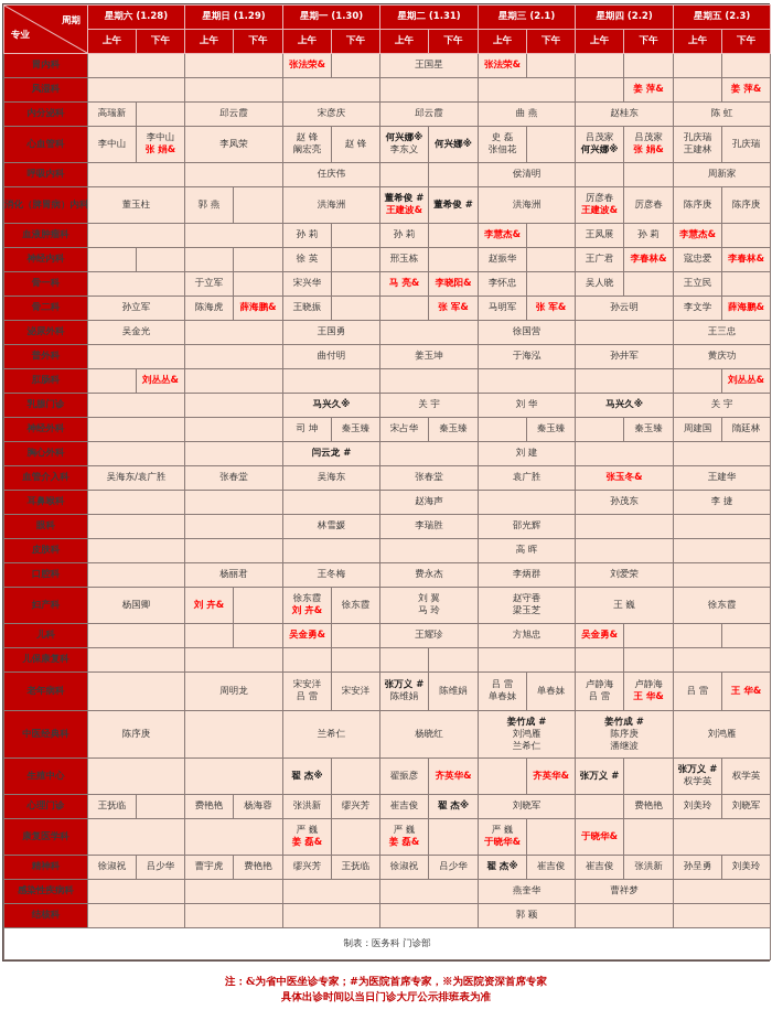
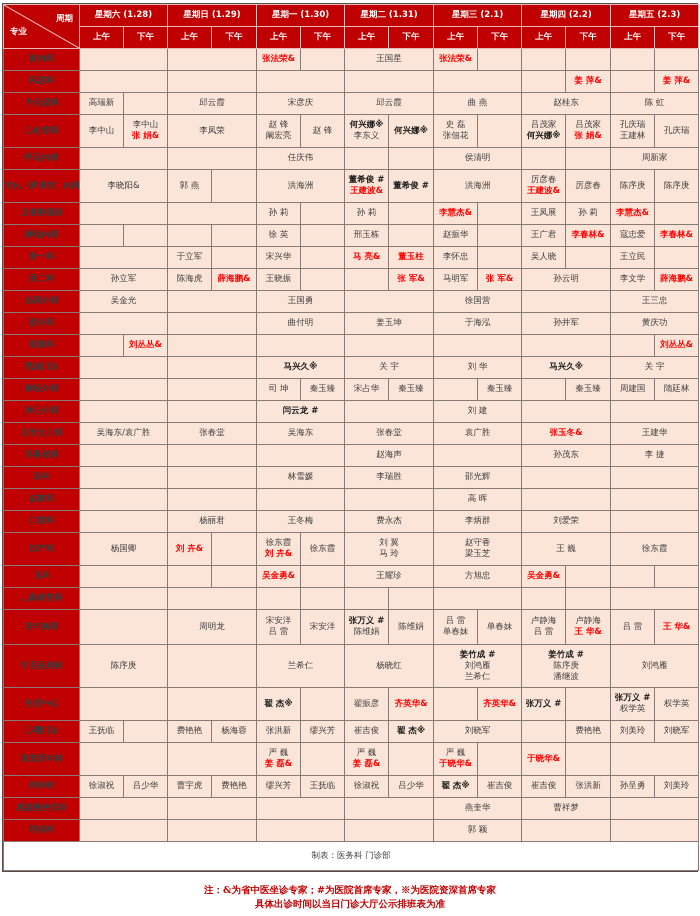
  周期 专业	星期六 (1.28)	星期日 (1.29)	星期一 (1.30)	星期二 (1.31)	星期三 (2.1)	星期四 (2.2)	星期五 (2.3)
  上午	下午	上午	下午	上午	下午	上午	下午	上午	下午	上午	下午	上午	下午
  胃内科			张法荣&		王国星	张法荣&
  风湿科							姜 萍&		姜 萍&
  内分泌科	高瑞新		邱云霞	宋彦庆	邱云霞	曲 燕	赵桂东	陈 虹
  心血管科	李中山	李中山张 娟&	李凤荣	赵 锋阚宏亮	赵 锋	何兴娜※李东义	何兴娜※	史 磊张佃花		吕茂家何兴娜※	吕茂家张 娟&	孔庆瑞王建林	孔庆瑞
  呼吸内科			任庆伟			侯清明			周新家
- 消化（脾胃病）内科	董玉柱	郭 燕		洪海洲	董希俊 #王建波&	董希俊 #	洪海洲	厉彦春王建波&	厉彦春	陈序庚	陈序庚
+ 消化（脾胃病）内科	李晓阳&	郭 燕		洪海洲	董希俊 #王建波&	董希俊 #	洪海洲	厉彦春王建波&	厉彦春	陈序庚	陈序庚
  血液肿瘤科			孙 莉		孙 莉		李慧杰&		王凤展	孙 莉	李慧杰&
  神经内科					徐 英		邢玉栋		赵振华		王广君	李春林&	寇忠爱	李春林&
- 骨一科		于立军		宋兴华		马 亮&	李晓阳&	李怀忠		吴人晓		王立民
+ 骨一科		于立军		宋兴华		马 亮&	董玉柱	李怀忠		吴人晓		王立民
  骨二科	孙立军	陈海虎	薛海鹏&	王晓振			张 军&	马明军	张 军&	孙云明	李文学	薛海鹏&
  泌尿外科	吴金光		王国勇		徐国营		王三忠
  普外科			曲付明	姜玉坤	于海泓	孙井军	黄庆功
  肛肠科		刘丛丛&							刘丛丛&
  乳腺门诊			马兴久※	关 宇	刘 华	马兴久※	关 宇
  神经外科			司 坤	秦玉臻	宋占华	秦玉臻		秦玉臻		秦玉臻	周建国	隋廷林
  胸心外科			闫云龙 #		刘 建
  血管介入科	吴海东/袁广胜	张春堂	吴海东	张春堂	袁广胜	张玉冬&	王建华
  耳鼻喉科				赵海声		孙茂东	李 捷
  眼科			林雪媛	李瑞胜	邵光辉
  皮肤科					高 晖
  口腔科		杨丽君	王冬梅	费永杰	李炳群	刘爱荣
  妇产科	杨国卿	刘 卉&		徐东霞刘 卉&	徐东霞	刘 翼马 玲	赵守香梁玉芝	王 巍	徐东霞
  儿科				吴金勇&		王耀珍	方旭忠	吴金勇&
  儿保康复科
  老年病科		周明龙	宋安洋吕 雷	宋安洋	张万义 #陈维娟	陈维娟	吕 雷单春妹	单春妹	卢静海吕 雷	卢静海王 华&	吕 雷	王 华&
  中医经典科	陈序庚		兰希仁	杨晓红	姜竹成 #刘鸿雁兰希仁	姜竹成 #陈序庚潘继波	刘鸿雁
  生殖中心			翟 杰※		翟振彦	齐英华&		齐英华&	张万义 #		张万义 #权学英	权学英
  心理门诊	王抚临		费艳艳	杨海蓉	张洪新	缪兴芳	崔吉俊	翟 杰※	刘晓军		费艳艳	刘美玲	刘晓军
  康复医学科			严 巍姜 磊&		严 巍姜 磊&		严 巍于晓华&		于晓华&
  精神科	徐淑祝	吕少华	曹宇虎	费艳艳	缪兴芳	王抚临	徐淑祝	吕少华	翟 杰※	崔吉俊	崔吉俊	张洪新	孙呈勇	刘美玲
  感染性疾病科					燕奎华	曹祥梦
  结核科					郭 颖
  制表：医务科 门诊部
  注：&为省中医坐诊专家；#为医院首席专家，※为医院资深首席专家
  具体出诊时间以当日门诊大厅公示排班表为准
